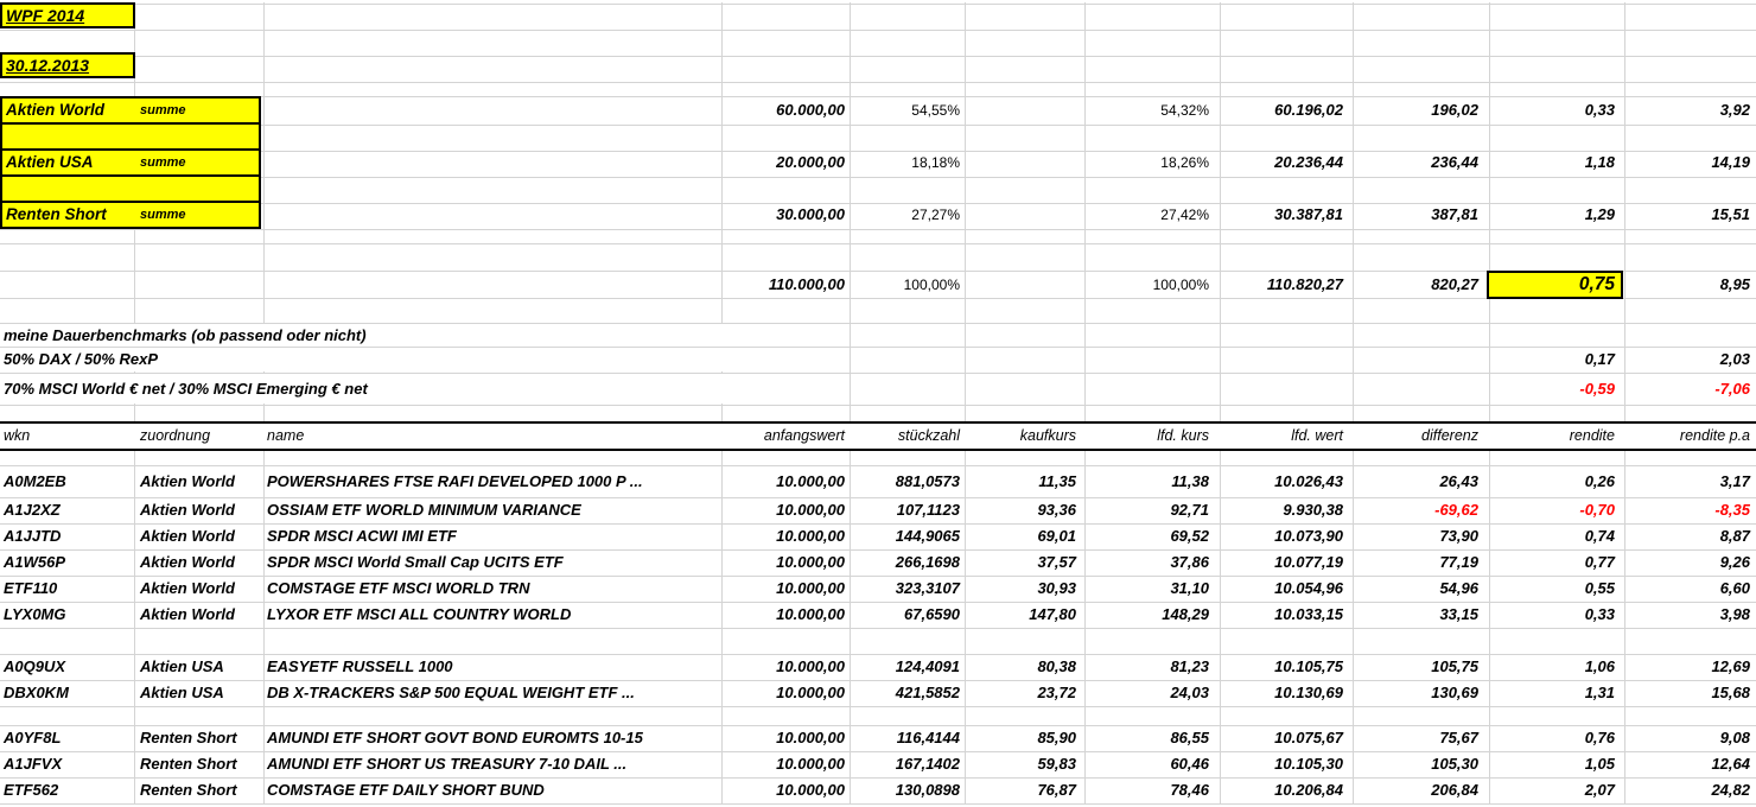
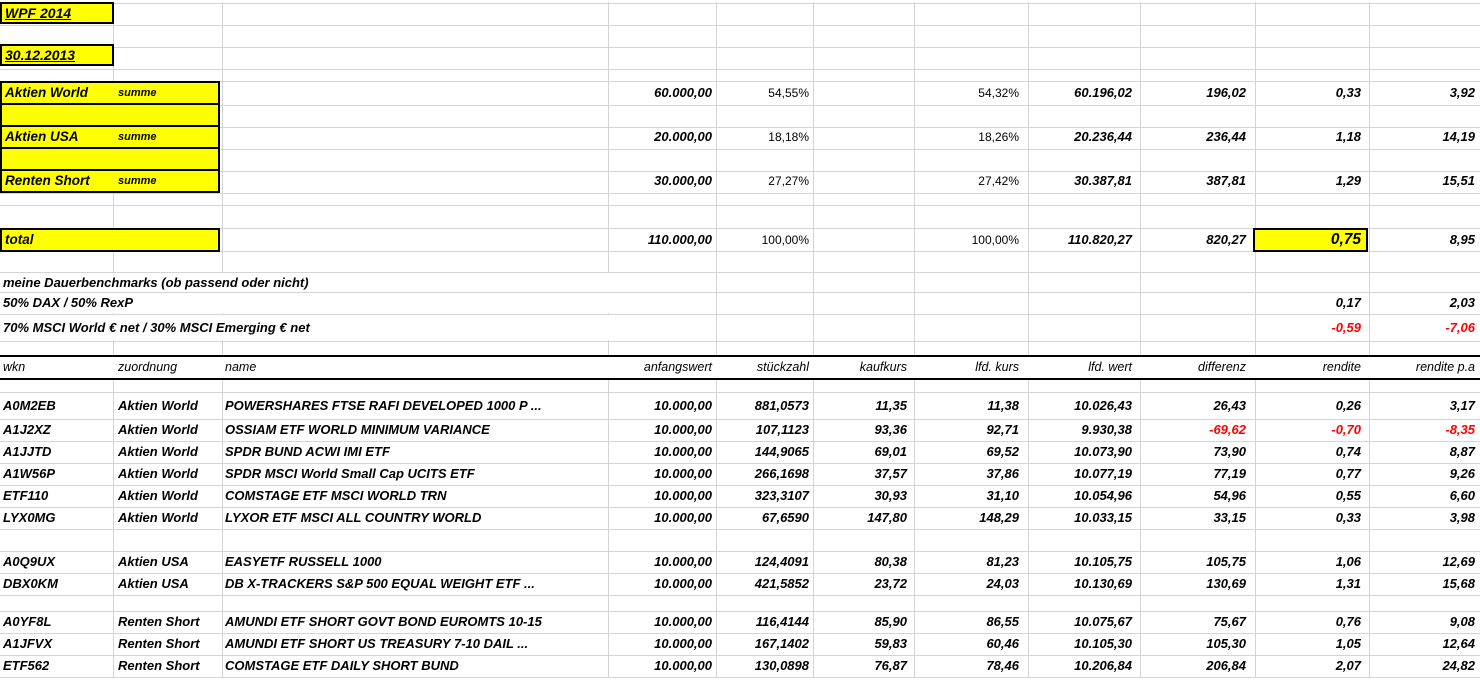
  WPF 2014
  30.12.2013
+ total
  meine Dauerbenchmarks (ob passend oder nicht)
  Aktien World
  summe
  60.000,00
  54,55%
  54,32%
  60.196,02
  196,02
  0,33
  3,92
  Aktien USA
  summe
  20.000,00
  18,18%
  18,26%
  20.236,44
  236,44
  1,18
  14,19
  Renten Short
  summe
  30.000,00
  27,27%
  27,42%
  30.387,81
  387,81
  1,29
  15,51
  110.000,00
  100,00%
  100,00%
  110.820,27
  820,27
  0,75
  8,95
  50% DAX / 50% RexP
  0,17
  2,03
  70% MSCI World € net / 30% MSCI Emerging € net
  -0,59
  -7,06
  wkn
  zuordnung
  name
  anfangswert
  stückzahl
  kaufkurs
  lfd. kurs
  lfd. wert
  differenz
  rendite
  rendite p.a
  A0M2EB
  Aktien World
  POWERSHARES FTSE RAFI DEVELOPED 1000 P ...
  10.000,00
  881,0573
  11,35
  11,38
  10.026,43
  26,43
  0,26
  3,17
  A1J2XZ
  Aktien World
  OSSIAM ETF WORLD MINIMUM VARIANCE
  10.000,00
  107,1123
  93,36
  92,71
  9.930,38
  -69,62
  -0,70
  -8,35
  A1JJTD
  Aktien World
- SPDR MSCI ACWI IMI ETF
+ SPDR BUND ACWI IMI ETF
  10.000,00
  144,9065
  69,01
  69,52
  10.073,90
  73,90
  0,74
  8,87
  A1W56P
  Aktien World
  SPDR MSCI World Small Cap UCITS ETF
  10.000,00
  266,1698
  37,57
  37,86
  10.077,19
  77,19
  0,77
  9,26
  ETF110
  Aktien World
  COMSTAGE ETF MSCI WORLD TRN
  10.000,00
  323,3107
  30,93
  31,10
  10.054,96
  54,96
  0,55
  6,60
  LYX0MG
  Aktien World
  LYXOR ETF MSCI ALL COUNTRY WORLD
  10.000,00
  67,6590
  147,80
  148,29
  10.033,15
  33,15
  0,33
  3,98
  A0Q9UX
  Aktien USA
  EASYETF RUSSELL 1000
  10.000,00
  124,4091
  80,38
  81,23
  10.105,75
  105,75
  1,06
  12,69
  DBX0KM
  Aktien USA
  DB X-TRACKERS S&P 500 EQUAL WEIGHT ETF ...
  10.000,00
  421,5852
  23,72
  24,03
  10.130,69
  130,69
  1,31
  15,68
  A0YF8L
  Renten Short
  AMUNDI ETF SHORT GOVT BOND EUROMTS 10-15
  10.000,00
  116,4144
  85,90
  86,55
  10.075,67
  75,67
  0,76
  9,08
  A1JFVX
  Renten Short
  AMUNDI ETF SHORT US TREASURY 7-10 DAIL ...
  10.000,00
  167,1402
  59,83
  60,46
  10.105,30
  105,30
  1,05
  12,64
  ETF562
  Renten Short
  COMSTAGE ETF DAILY SHORT BUND
  10.000,00
  130,0898
  76,87
  78,46
  10.206,84
  206,84
  2,07
  24,82
